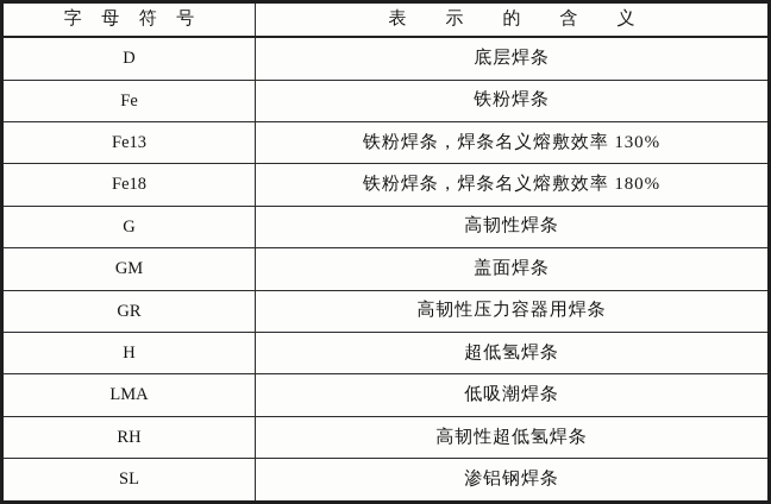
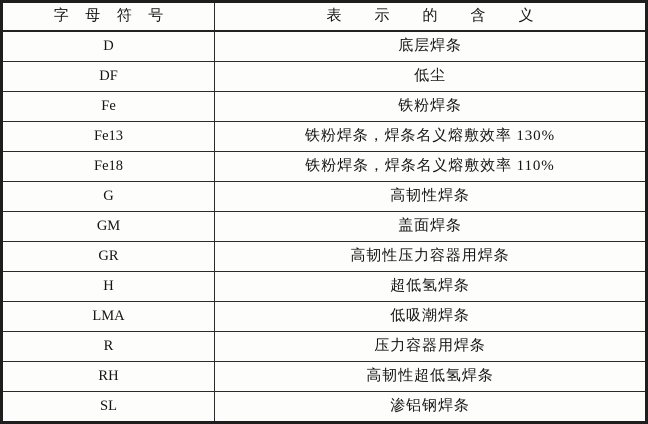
  字母符号	表示的含义
  D	底层焊条
+ DF	低尘
  Fe	铁粉焊条
  Fe13	铁粉焊条，焊条名义熔敷效率 130%
- Fe18	铁粉焊条，焊条名义熔敷效率 180%
+ Fe18	铁粉焊条，焊条名义熔敷效率 110%
  G	高韧性焊条
  GM	盖面焊条
  GR	高韧性压力容器用焊条
  H	超低氢焊条
  LMA	低吸潮焊条
+ R	压力容器用焊条
  RH	高韧性超低氢焊条
  SL	渗铝钢焊条
